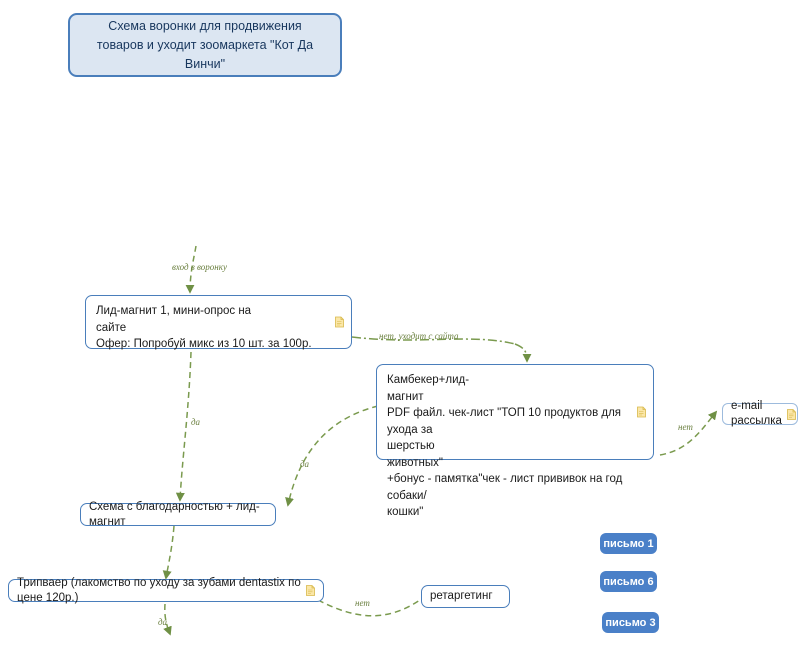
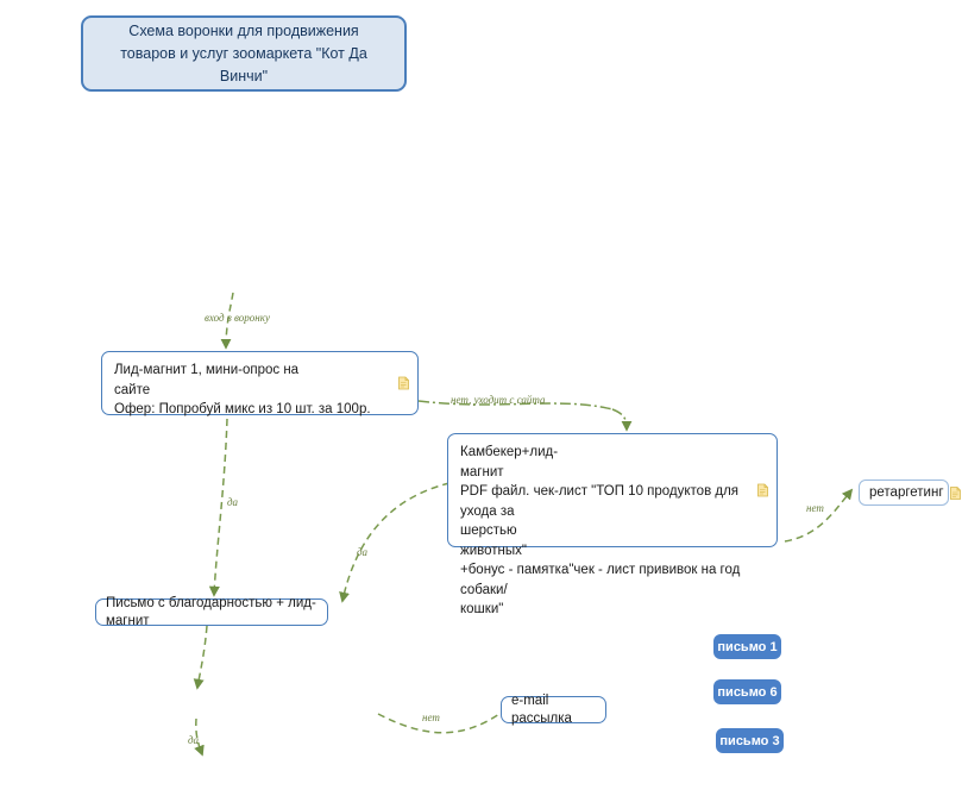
  вход в воронку
  нет, уходит с сайта
  да
  да
  нет
  да
  нет
- Схема воронки для продвижения товаров и уходит зоомаркета "Кот Да Винчи"
+ Схема воронки для продвижения товаров и услуг зоомаркета "Кот Да Винчи"
  Лид-магнит 1, мини-опрос на
  сайте
  Офер: Попробуй микс из 10 шт. за 100р.
  Камбекер+лид-
  магнит
  PDF файл. чек-лист "ТОП 10 продуктов для ухода за
  шерстью
  животных"
  +бонус - памятка"чек - лист прививок на год собаки/
  кошки"
- e-mail рассылка
+ ретаргетинг
- Схема с благодарностью + лид-магнит
+ Письмо с благодарностью + лид-магнит
- Трипваер (лакомство по уходу за зубами dentastix по цене 120р.)
- ретаргетинг
+ e-mail рассылка
  письмо 1
  письмо 6
  письмо 3
